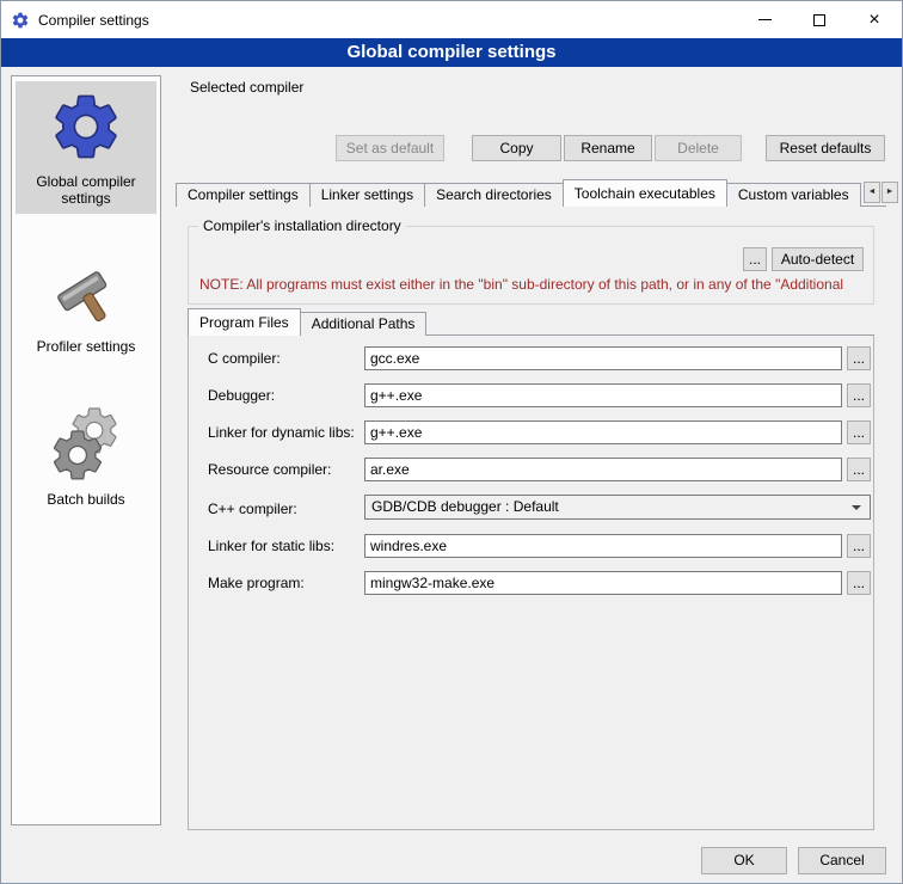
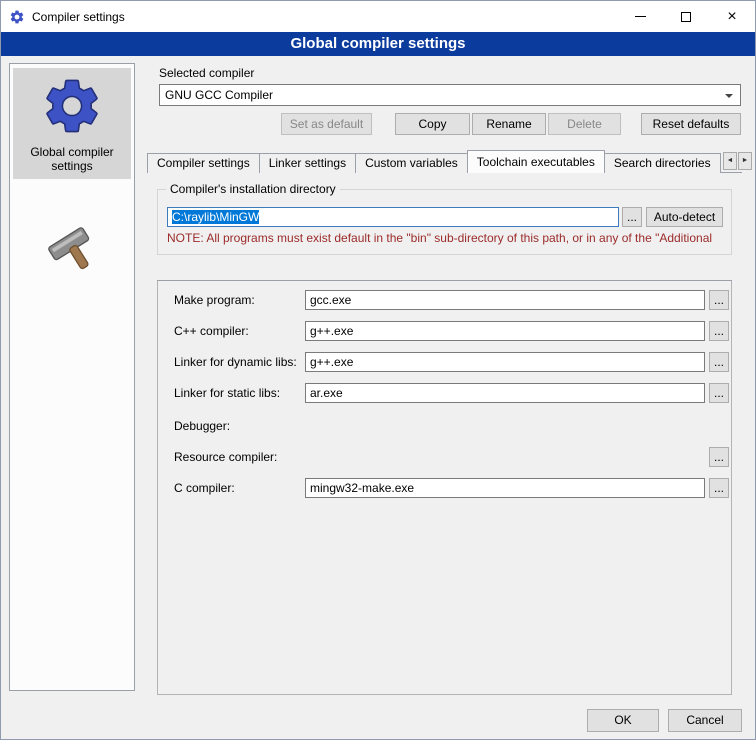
  Compiler settings
  ×
  Global compiler settings
  Global compiler settings
- Profiler settings
- Batch builds
  Selected compiler
+ GNU GCC Compiler
  Set as default
  Copy
  Rename
  Delete
  Reset defaults
  Compiler settings
  Linker settings
- Search directories
+ Custom variables
  Toolchain executables
- Custom variables
+ Search directories
  Compiler's installation directory
+ C:\raylib\MinGW
  ...
  Auto-detect
- NOTE: All programs must exist either in the "bin" sub-directory of this path, or in any of the "Additional
+ NOTE: All programs must exist default in the "bin" sub-directory of this path, or in any of the "Additional
- Program Files
- Additional Paths
- C compiler:
+ Make program:
  gcc.exe
  ...
- Debugger:
+ C++ compiler:
  g++.exe
  ...
  Linker for dynamic libs:
  g++.exe
  ...
- Resource compiler:
+ Linker for static libs:
  ar.exe
  ...
- C++ compiler:
+ Debugger:
- GDB/CDB debugger : Default
- Linker for static libs:
+ Resource compiler:
- windres.exe
  ...
- Make program:
+ C compiler:
  mingw32-make.exe
  ...
  OK
  Cancel
